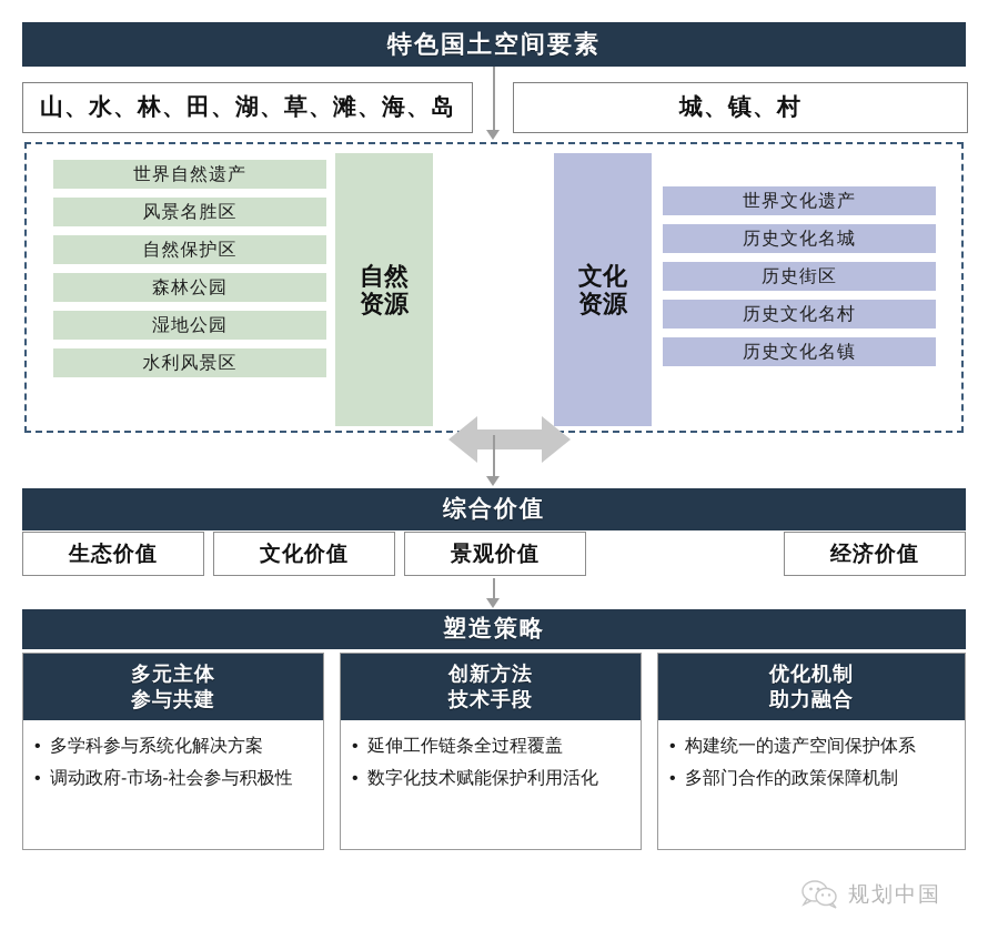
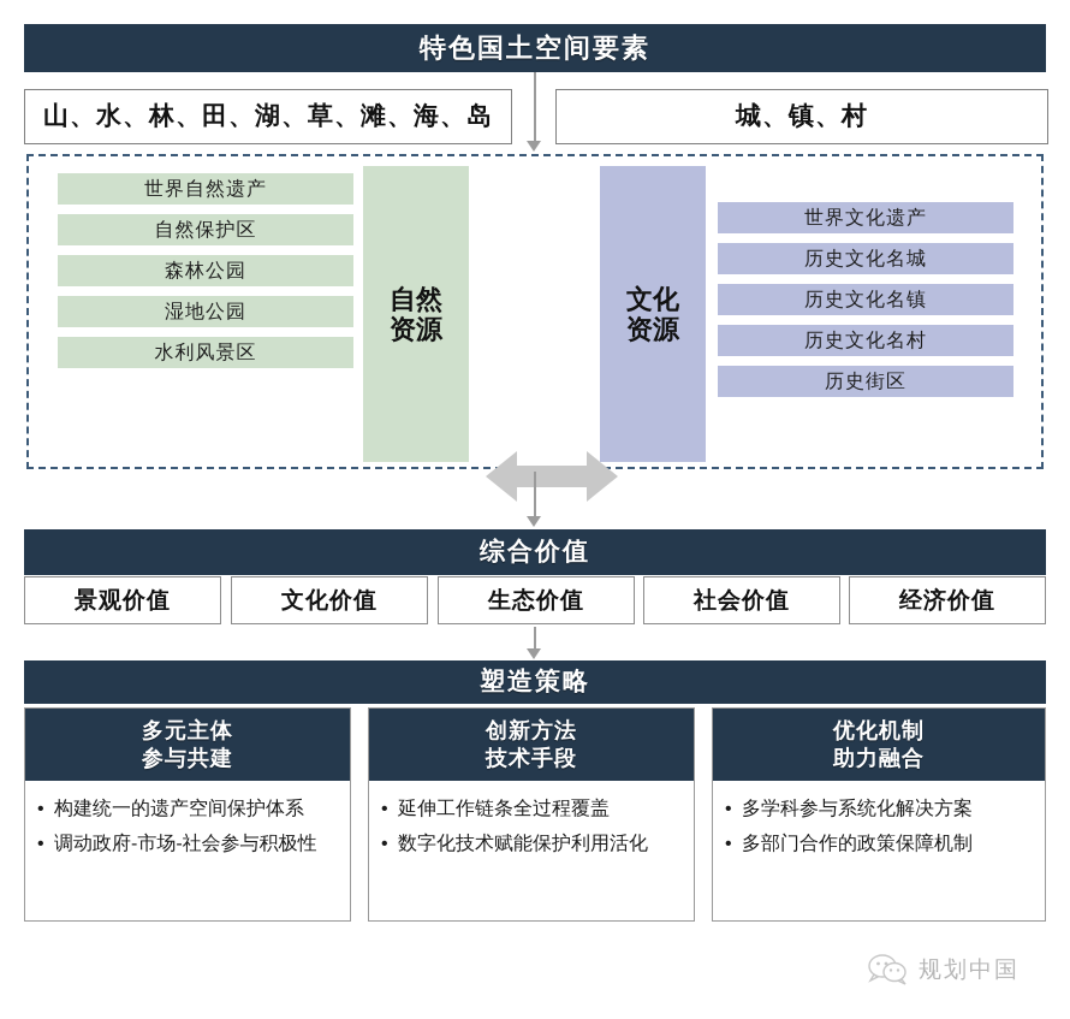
  特色国土空间要素
  山、水、林、田、湖、草、滩、海、岛
  城、镇、村
  世界自然遗产
- 风景名胜区
  自然保护区
  森林公园
  湿地公园
  水利风景区
  自然
  资源
  文化
  资源
  世界文化遗产
  历史文化名城
- 历史街区
+ 历史文化名镇
  历史文化名村
- 历史文化名镇
+ 历史街区
  综合价值
- 生态价值
+ 景观价值
  文化价值
- 景观价值
+ 生态价值
+ 社会价值
  经济价值
  塑造策略
  多元主体
  参与共建
  •
- 多学科参与系统化解决方案
+ 构建统一的遗产空间保护体系
  •
  调动政府-市场-社会参与积极性
  创新方法
  技术手段
  •
  延伸工作链条全过程覆盖
  •
  数字化技术赋能保护利用活化
  优化机制
  助力融合
  •
- 构建统一的遗产空间保护体系
+ 多学科参与系统化解决方案
  •
  多部门合作的政策保障机制
  规划中国
